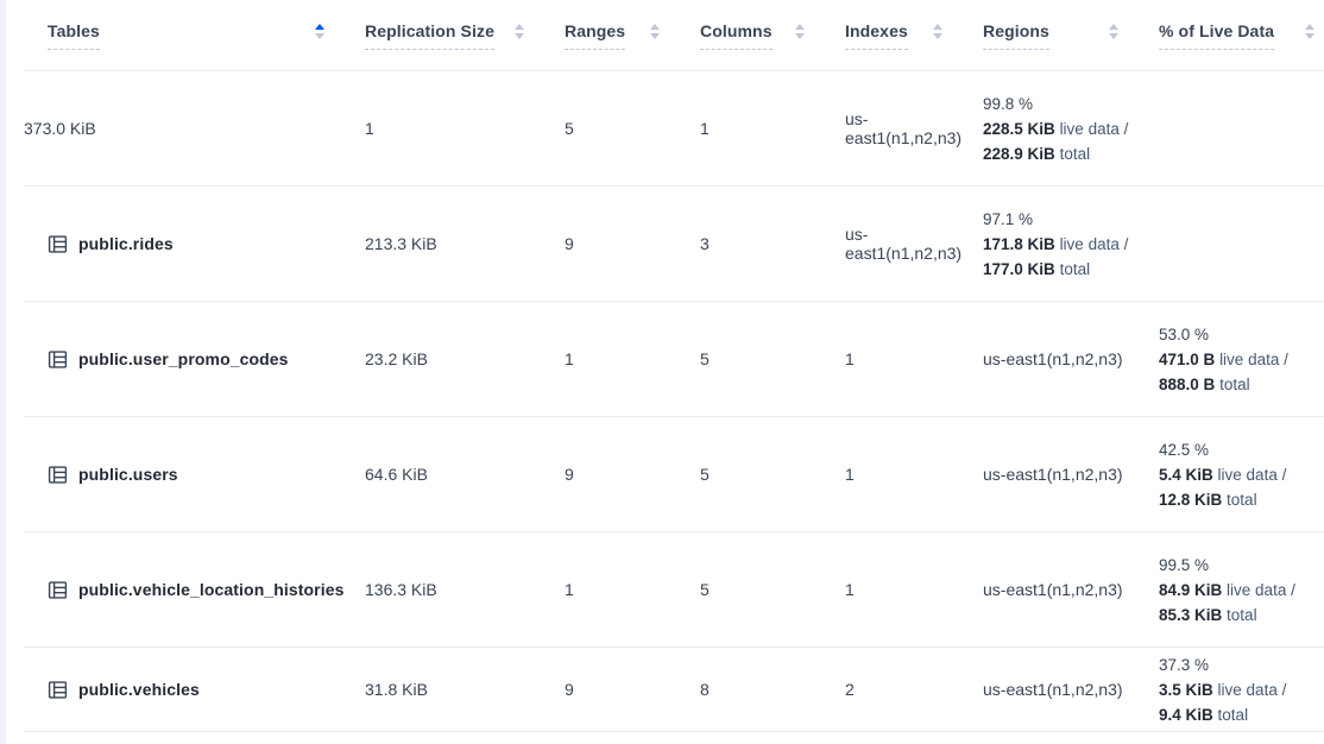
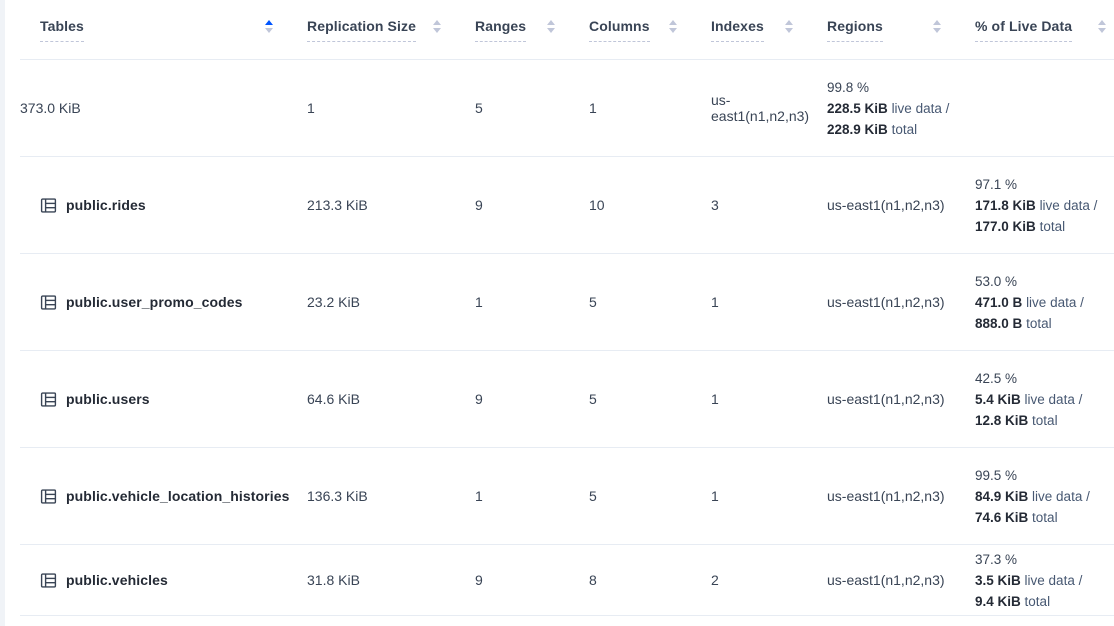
  Tables
  Replication Size
  Ranges
  Columns
  Indexes
  Regions
  % of Live Data
  373.0 KiB
  1
  5
  1
  us-east1(n1,n2,n3)
  99.8 %
  228.5 KiB live data /
  228.9 KiB total
  public.rides
  213.3 KiB
  9
+ 10
  3
  us-east1(n1,n2,n3)
  97.1 %
  171.8 KiB live data /
  177.0 KiB total
  public.user_promo_codes
  23.2 KiB
  1
  5
  1
  us-east1(n1,n2,n3)
  53.0 %
  471.0 B live data /
  888.0 B total
  public.users
  64.6 KiB
  9
  5
  1
  us-east1(n1,n2,n3)
  42.5 %
  5.4 KiB live data /
  12.8 KiB total
  public.vehicle_location_histories
  136.3 KiB
  1
  5
  1
  us-east1(n1,n2,n3)
  99.5 %
  84.9 KiB live data /
- 85.3 KiB total
+ 74.6 KiB total
  public.vehicles
  31.8 KiB
  9
  8
  2
  us-east1(n1,n2,n3)
  37.3 %
  3.5 KiB live data /
  9.4 KiB total
